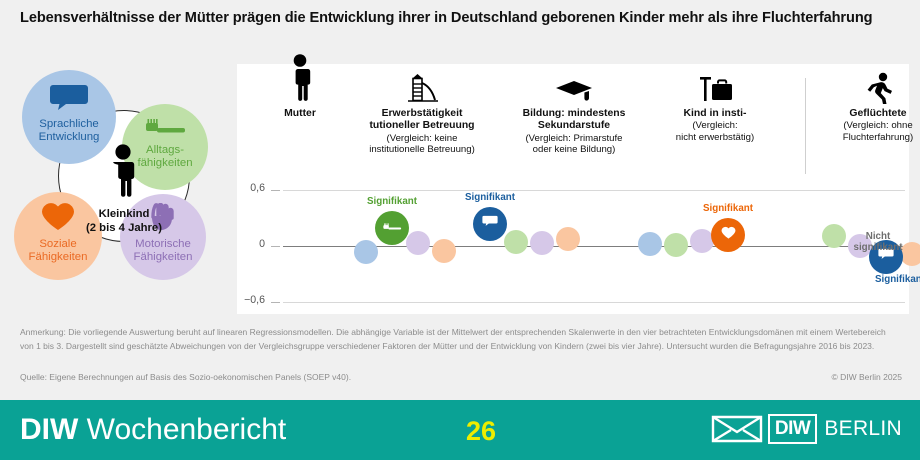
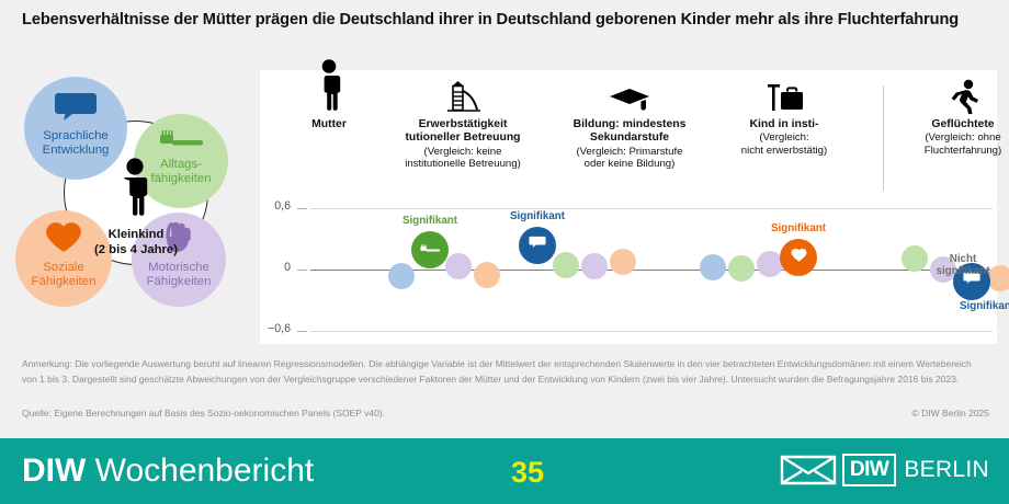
- Lebensverhältnisse der Mütter prägen die Entwicklung ihrer in Deutschland geborenen Kinder mehr als ihre Fluchterfahrung
+ Lebensverhältnisse der Mütter prägen die Deutschland ihrer in Deutschland geborenen Kinder mehr als ihre Fluchterfahrung
  Sprachliche
  Entwicklung
  Alltags-
  fähigkeiten
  Soziale
  Fähigkeiten
  Motorische
  Fähigkeiten
  Kleinkind
  (2 bis 4 Jahre)
  Mutter
  Erwerbstätigkeit
  tutioneller Betreuung
  (Vergleich: keine
  institutionelle Betreuung)
  Bildung: mindestens
  Sekundarstufe
  (Vergleich: Primarstufe
  oder keine Bildung)
  Kind in insti-
  (Vergleich:
  nicht erwerbstätig)
  Geflüchtete
  (Vergleich: ohne
  Fluchterfahrung)
  0,6
  0
  −0,6
  Signifikant
  Signifikant
  Signifikant
  Nicht signifikant
  Signifikan
  Anmerkung: Die vorliegende Auswertung beruht auf linearen Regressionsmodellen. Die abhängige Variable ist der Mittelwert der entsprechenden Skalenwerte in den vier betrachteten Entwicklungsdomänen mit einem Wertebereich von 1 bis 3. Dargestellt sind geschätzte Abweichungen von der Vergleichsgruppe verschiedener Faktoren der Mütter und der Entwicklung von Kindern (zwei bis vier Jahre). Untersucht wurden die Befragungsjahre 2016 bis 2023.
  Quelle: Eigene Berechnungen auf Basis des Sozio-oekonomischen Panels (SOEP v40).
  © DIW Berlin 2025
  DIW Wochenbericht
- 26
+ 35
  DIW
  BERLIN
